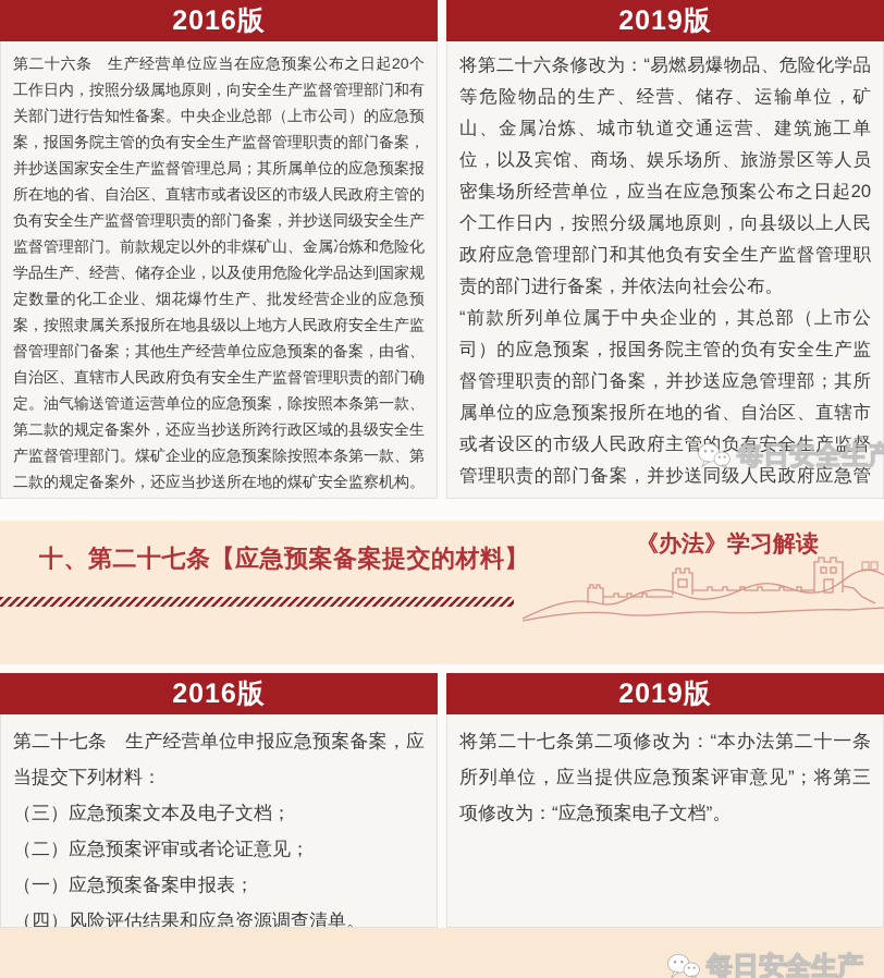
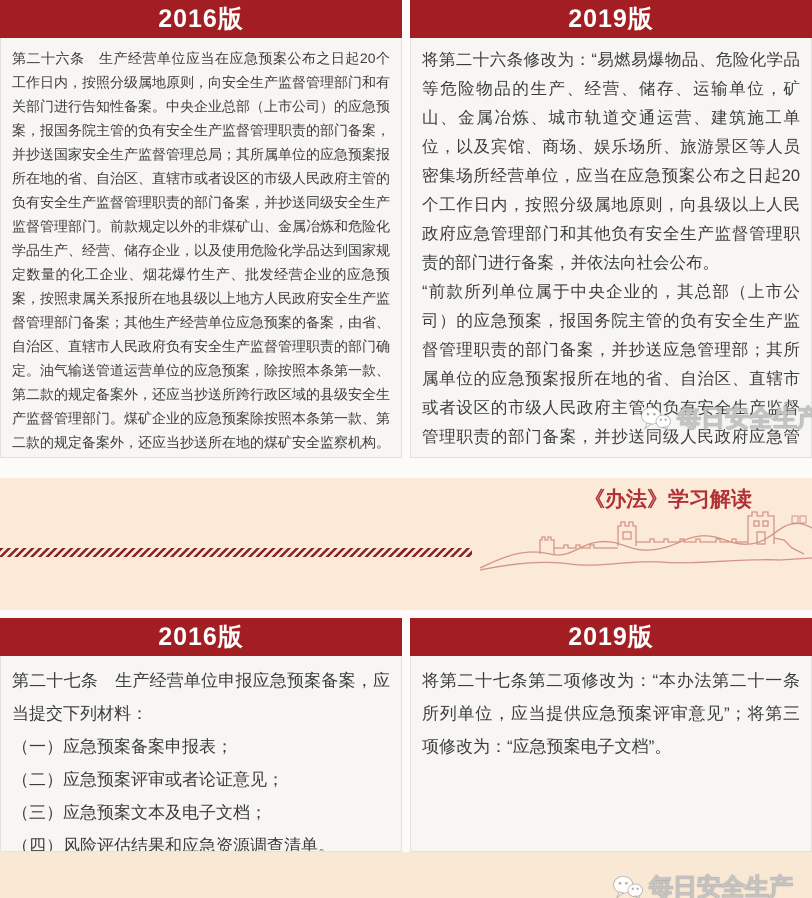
  2016版
  第二十六条 生产经营单位应当在应急预案公布之日起20个工作日内，按照分级属地原则，向安全生产监督管理部门和有关部门进行告知性备案。中央企业总部（上市公司）的应急预案，报国务院主管的负有安全生产监督管理职责的部门备案，并抄送国家安全生产监督管理总局；其所属单位的应急预案报所在地的省、自治区、直辖市或者设区的市级人民政府主管的负有安全生产监督管理职责的部门备案，并抄送同级安全生产监督管理部门。前款规定以外的非煤矿山、金属冶炼和危险化学品生产、经营、储存企业，以及使用危险化学品达到国家规定数量的化工企业、烟花爆竹生产、批发经营企业的应急预案，按照隶属关系报所在地县级以上地方人民政府安全生产监督管理部门备案；其他生产经营单位应急预案的备案，由省、自治区、直辖市人民政府负有安全生产监督管理职责的部门确定。油气输送管道运营单位的应急预案，除按照本条第一款、第二款的规定备案外，还应当抄送所跨行政区域的县级安全生产监督管理部门。煤矿企业的应急预案除按照本条第一款、第二款的规定备案外，还应当抄送所在地的煤矿安全监察机构。
  2019版
  将第二十六条修改为：“易燃易爆物品、危险化学品等危险物品的生产、经营、储存、运输单位，矿山、金属冶炼、城市轨道交通运营、建筑施工单位，以及宾馆、商场、娱乐场所、旅游景区等人员密集场所经营单位，应当在应急预案公布之日起20个工作日内，按照分级属地原则，向县级以上人民政府应急管理部门和其他负有安全生产监督管理职责的部门进行备案，并依法向社会公布。
  “前款所列单位属于中央企业的，其总部（上市公司）的应急预案，报国务院主管的负有安全生产监督管理职责的部门备案，并抄送应急管理部；其所属单位的应急预案报所在地的省、自治区、直辖市或者设区的市级人民政府主管负有安全生产监督管理职责的部门备案，并抄送同级人民政府应急管
  每日安全生产
- 十、第二十七条【应急预案备案提交的材料】
  《办法》学习解读
  2016版
  第二十七条 生产经营单位申报应急预案备案，应当提交下列材料：
- （三）应急预案文本及电子文档；
+ （一）应急预案备案申报表；
  （二）应急预案评审或者论证意见；
- （一）应急预案备案申报表；
+ （三）应急预案文本及电子文档；
  （四）风险评估结果和应急资源调查清单。
  2019版
  将第二十七条第二项修改为：“本办法第二十一条所列单位，应当提供应急预案评审意见”；将第三项修改为：“应急预案电子文档”。
  每日安全生产
